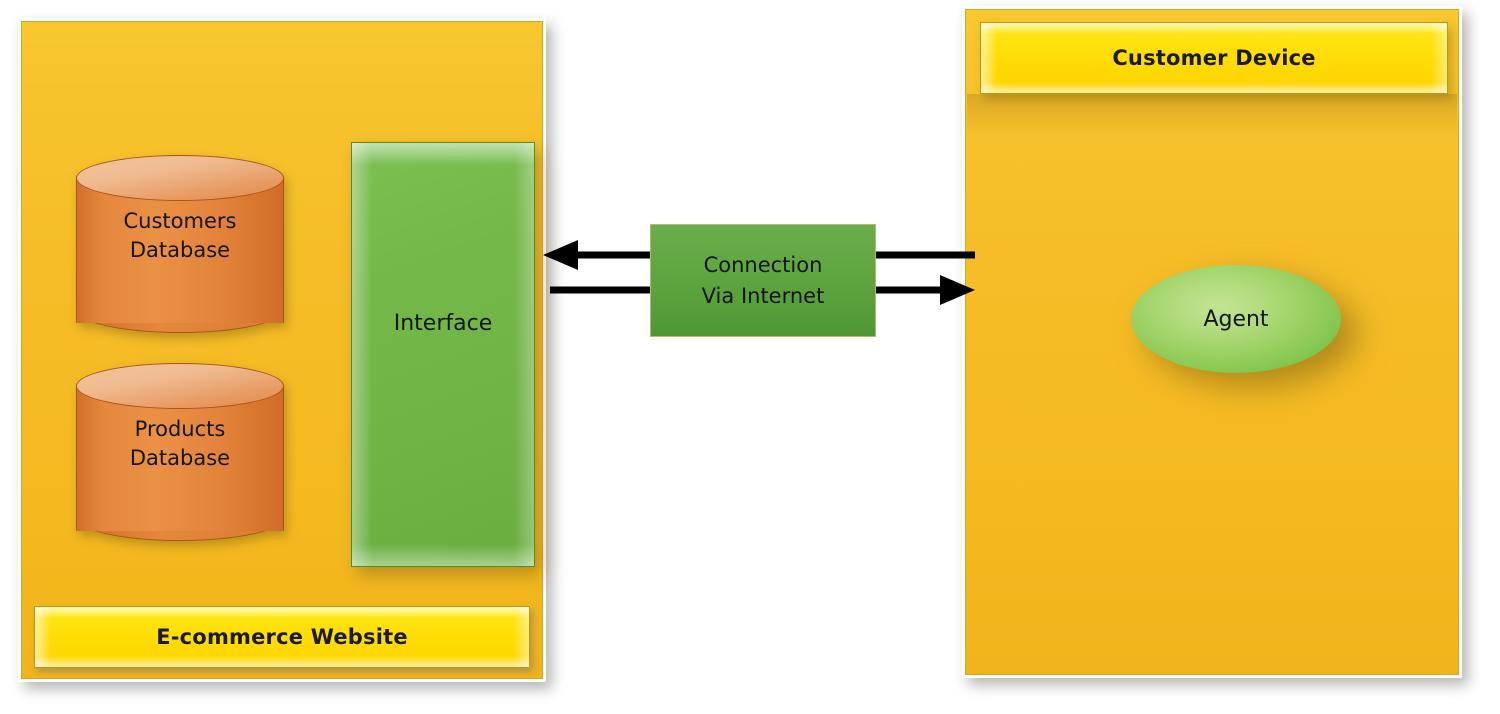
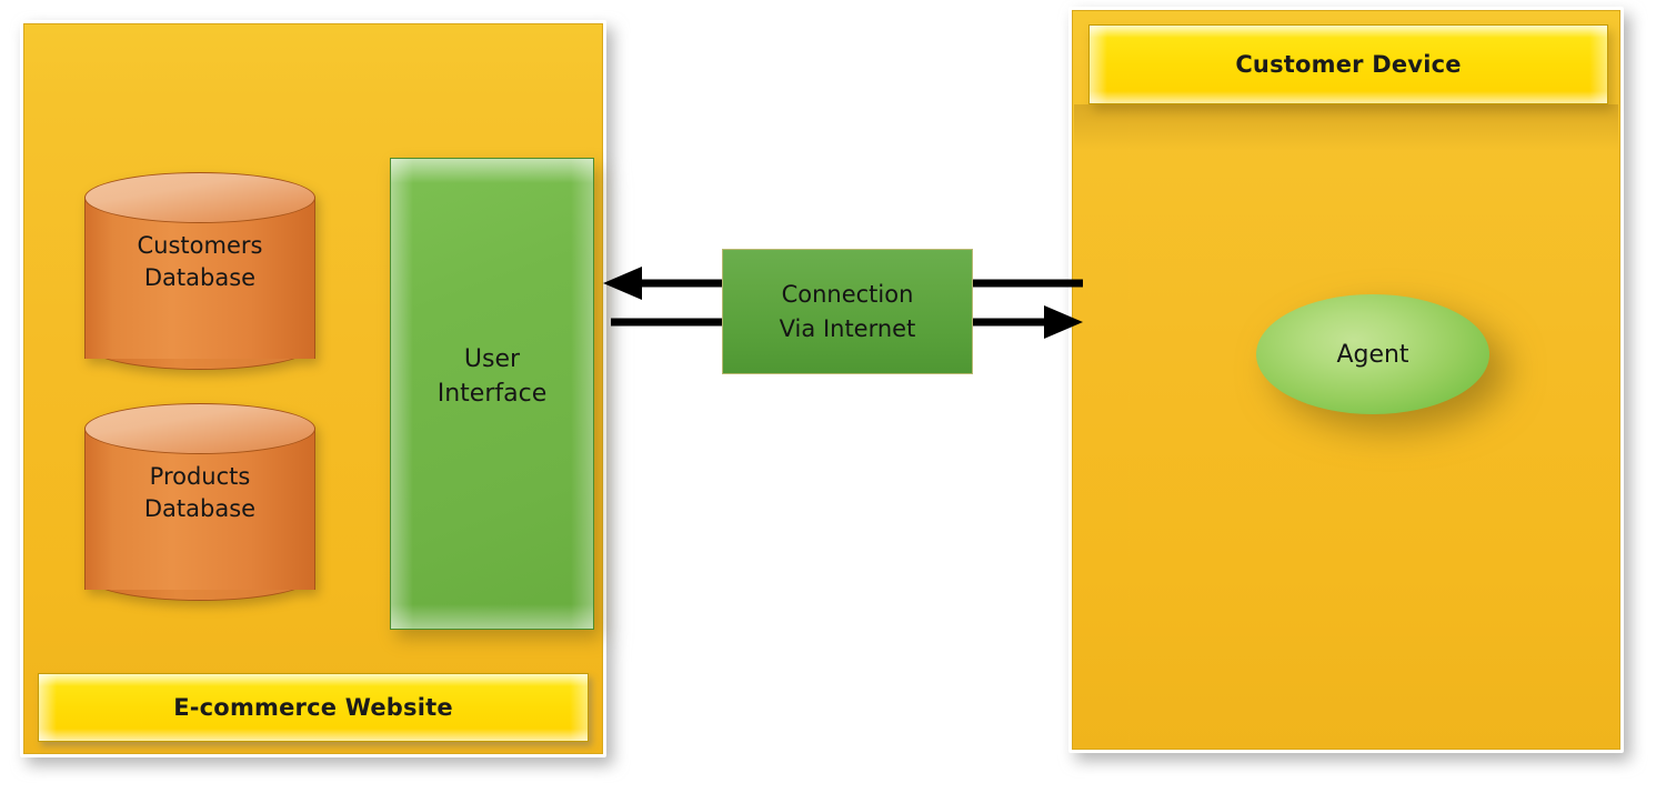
  Customers
  Database
  Products
  Database
+ User
  Interface
  E-commerce Website
  Connection
  Via Internet
  Customer Device
  Agent
